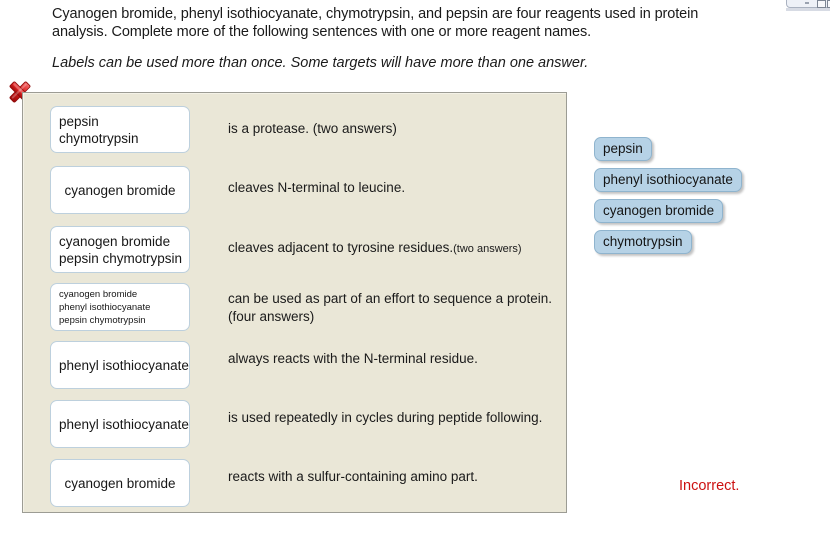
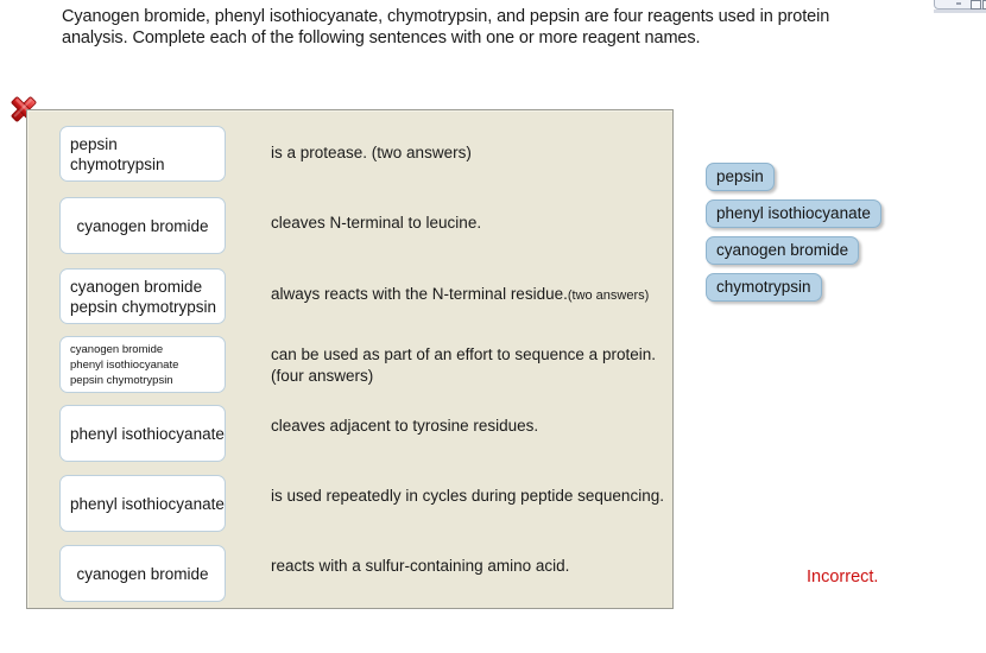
- Cyanogen bromide, phenyl isothiocyanate, chymotrypsin, and pepsin are four reagents used in protein analysis. Complete more of the following sentences with one or more reagent names.
+ Cyanogen bromide, phenyl isothiocyanate, chymotrypsin, and pepsin are four reagents used in protein analysis. Complete each of the following sentences with one or more reagent names.
- Labels can be used more than once. Some targets will have more than one answer.
  pepsin
  chymotrypsin
  is a protease. (two answers)
  cyanogen bromide
  cleaves N-terminal to leucine.
  cyanogen bromide
  pepsin chymotrypsin
- cleaves adjacent to tyrosine residues.(two answers)
+ always reacts with the N-terminal residue.(two answers)
  cyanogen bromide
  phenyl isothiocyanate
  pepsin chymotrypsin
  can be used as part of an effort to sequence a protein. (four answers)
  phenyl isothiocyanate
- always reacts with the N-terminal residue.
+ cleaves adjacent to tyrosine residues.
  phenyl isothiocyanate
- is used repeatedly in cycles during peptide following.
+ is used repeatedly in cycles during peptide sequencing.
  cyanogen bromide
- reacts with a sulfur-containing amino part.
+ reacts with a sulfur-containing amino acid.
  pepsin
  phenyl isothiocyanate
  cyanogen bromide
  chymotrypsin
  Incorrect.
